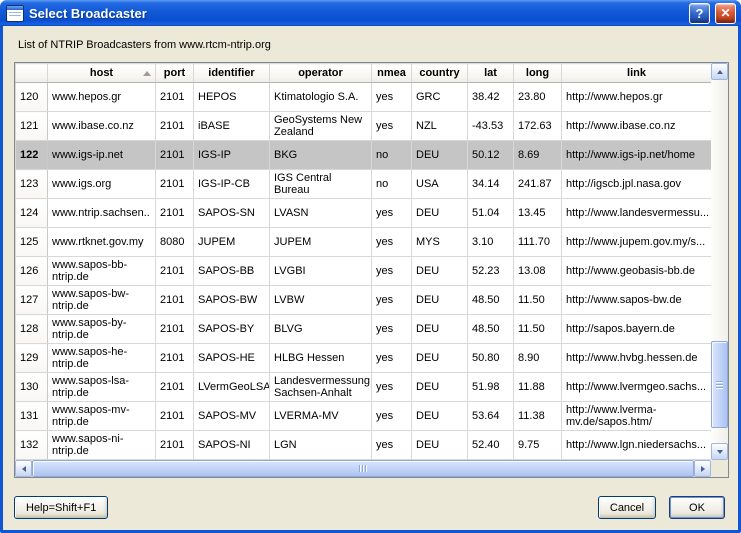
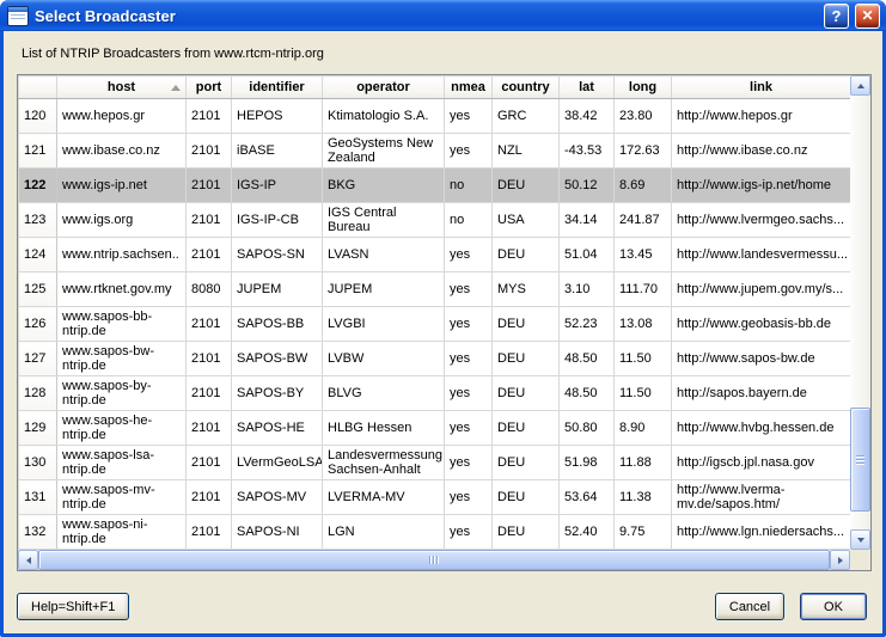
  Select Broadcaster
  ?
  ✕
  List of NTRIP Broadcasters from www.rtcm-ntrip.org
  	host	port	identifier	operator	nmea	country	lat	long	link
  120	www.hepos.gr	2101	HEPOS	Ktimatologio S.A.	yes	GRC	38.42	23.80	http://www.hepos.gr
  121	www.ibase.co.nz	2101	iBASE	GeoSystems New Zealand	yes	NZL	-43.53	172.63	http://www.ibase.co.nz
  122	www.igs-ip.net	2101	IGS-IP	BKG	no	DEU	50.12	8.69	http://www.igs-ip.net/home
- 123	www.igs.org	2101	IGS-IP-CB	IGS Central Bureau	no	USA	34.14	241.87	http://igscb.jpl.nasa.gov
+ 123	www.igs.org	2101	IGS-IP-CB	IGS Central Bureau	no	USA	34.14	241.87	http://www.lvermgeo.sachs...
  124	www.ntrip.sachsen..	2101	SAPOS-SN	LVASN	yes	DEU	51.04	13.45	http://www.landesvermessu...
  125	www.rtknet.gov.my	8080	JUPEM	JUPEM	yes	MYS	3.10	111.70	http://www.jupem.gov.my/s...
  126	www.sapos-bb-ntrip.de	2101	SAPOS-BB	LVGBI	yes	DEU	52.23	13.08	http://www.geobasis-bb.de
  127	www.sapos-bw-ntrip.de	2101	SAPOS-BW	LVBW	yes	DEU	48.50	11.50	http://www.sapos-bw.de
  128	www.sapos-by-ntrip.de	2101	SAPOS-BY	BLVG	yes	DEU	48.50	11.50	http://sapos.bayern.de
  129	www.sapos-he-ntrip.de	2101	SAPOS-HE	HLBG Hessen	yes	DEU	50.80	8.90	http://www.hvbg.hessen.de
- 130	www.sapos-lsa-ntrip.de	2101	LVermGeoLSA	Landesvermessung Sachsen-Anhalt	yes	DEU	51.98	11.88	http://www.lvermgeo.sachs...
+ 130	www.sapos-lsa-ntrip.de	2101	LVermGeoLSA	Landesvermessung Sachsen-Anhalt	yes	DEU	51.98	11.88	http://igscb.jpl.nasa.gov
  131	www.sapos-mv-ntrip.de	2101	SAPOS-MV	LVERMA-MV	yes	DEU	53.64	11.38	http://www.lverma-mv.de/sapos.htm/
  132	www.sapos-ni-ntrip.de	2101	SAPOS-NI	LGN	yes	DEU	52.40	9.75	http://www.lgn.niedersachs...
  Help=Shift+F1
  Cancel
  OK
